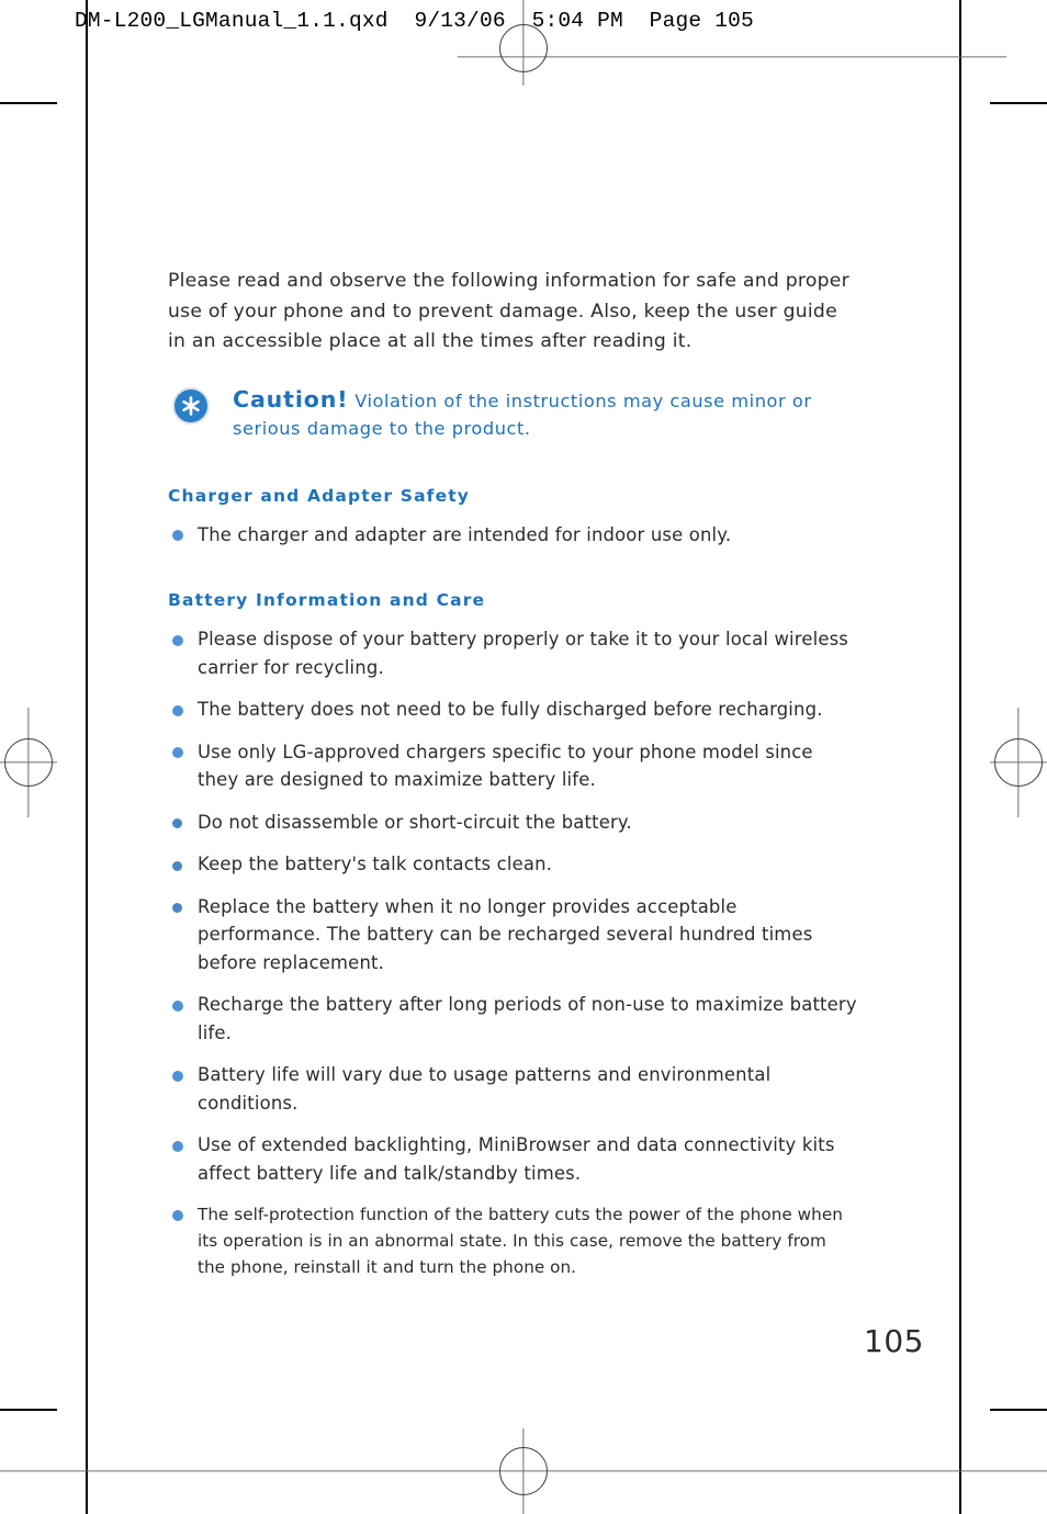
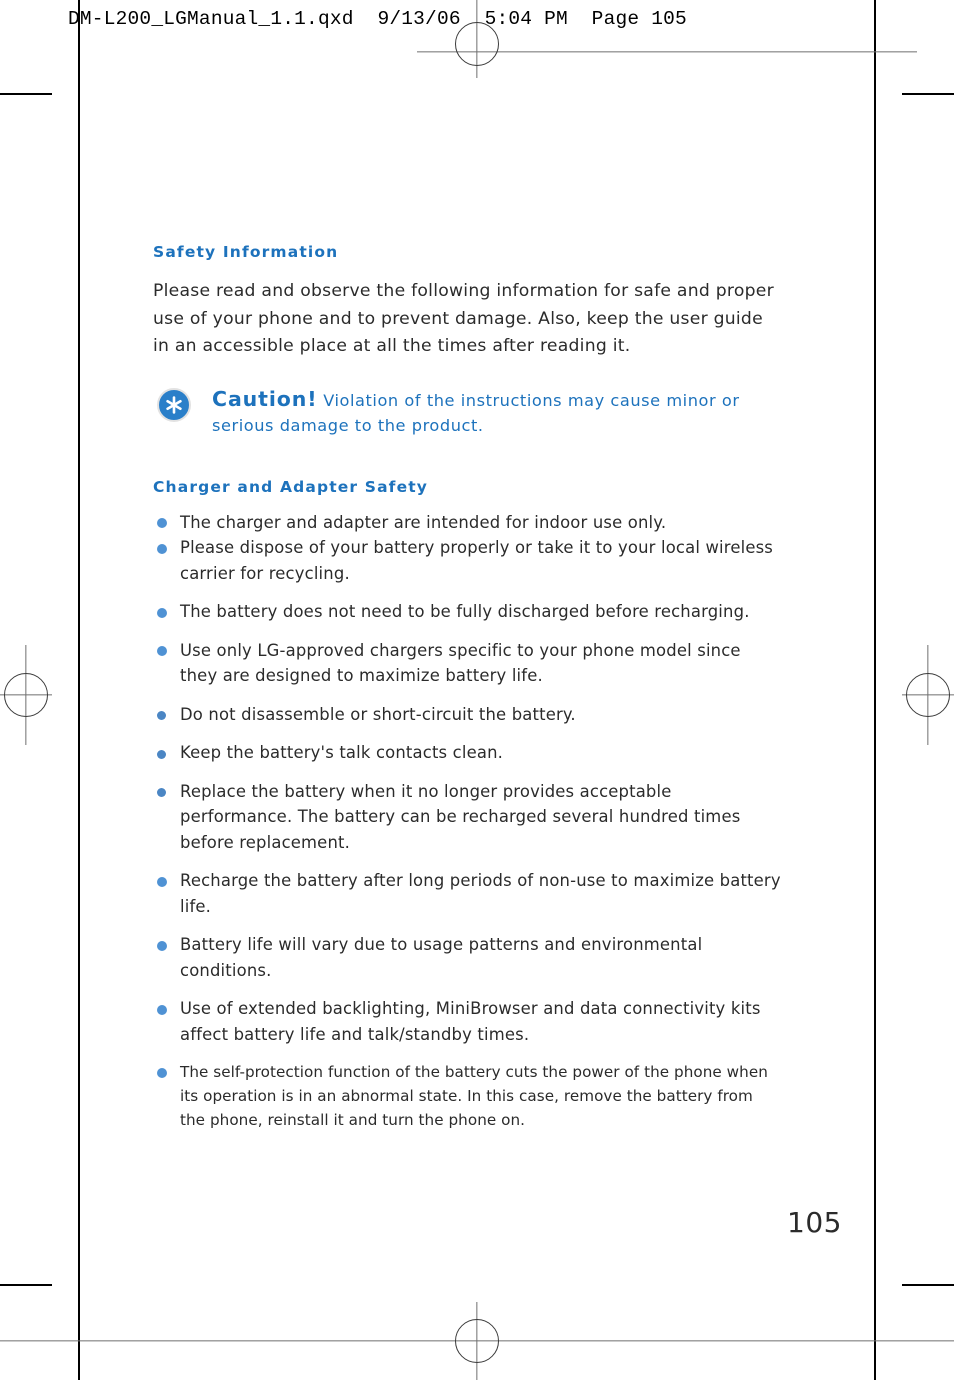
  DM-L200_LGManual_1.1.qxd 9/13/06 5:04 PM Page 105
+ Safety Information
  Please read and observe the following information for safe and proper use of your phone and to prevent damage. Also, keep the user guide in an accessible place at all the times after reading it.
  Caution! Violation of the instructions may cause minor or serious damage to the product.
  Charger and Adapter Safety
  The charger and adapter are intended for indoor use only.
- Battery Information and Care
  Please dispose of your battery properly or take it to your local wireless carrier for recycling.
  The battery does not need to be fully discharged before recharging.
  Use only LG-approved chargers specific to your phone model since they are designed to maximize battery life.
  Do not disassemble or short-circuit the battery.
  Keep the battery's talk contacts clean.
  Replace the battery when it no longer provides acceptable performance. The battery can be recharged several hundred times before replacement.
  Recharge the battery after long periods of non-use to maximize battery life.
  Battery life will vary due to usage patterns and environmental conditions.
  Use of extended backlighting, MiniBrowser and data connectivity kits affect battery life and talk/standby times.
  The self-protection function of the battery cuts the power of the phone when its operation is in an abnormal state. In this case, remove the battery from the phone, reinstall it and turn the phone on.
  105
